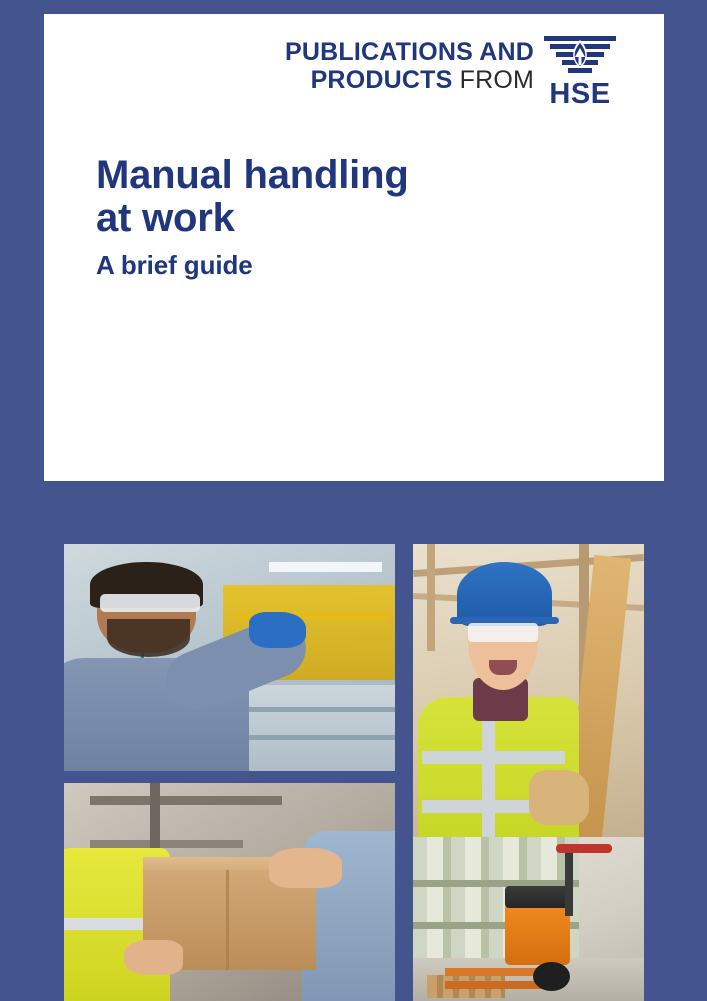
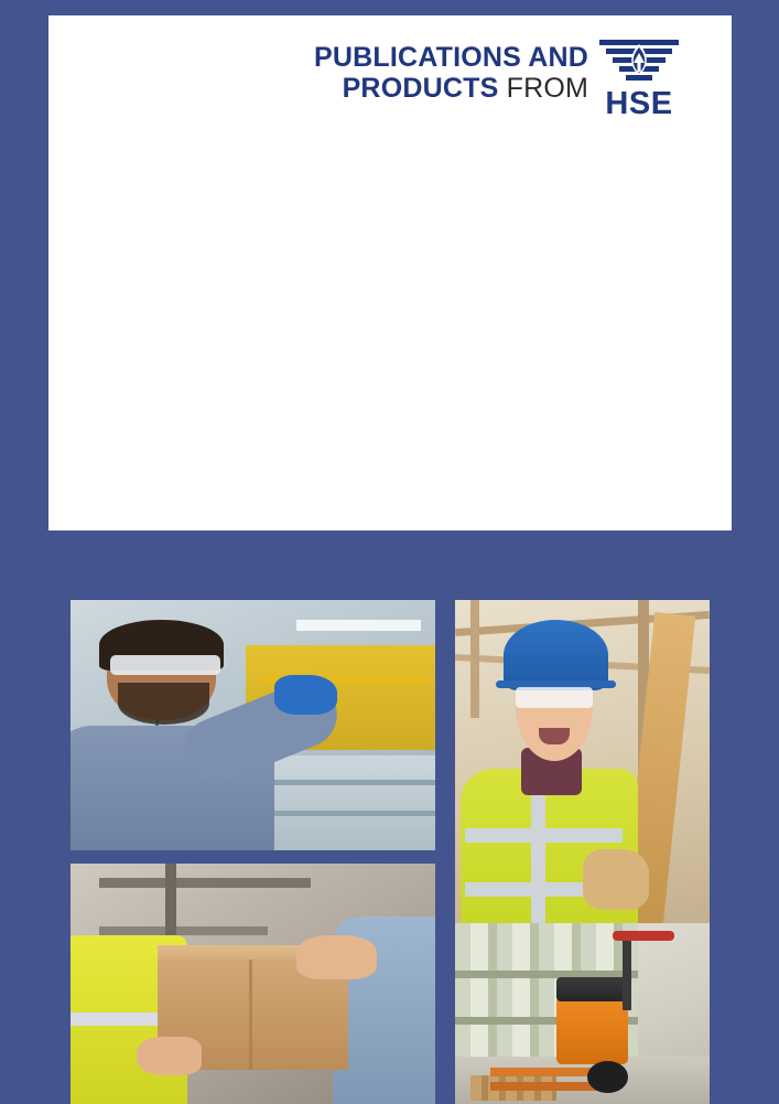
  PUBLICATIONS AND
  PRODUCTS FROM
  HSE
- Manual handling
- at work
- A brief guide
